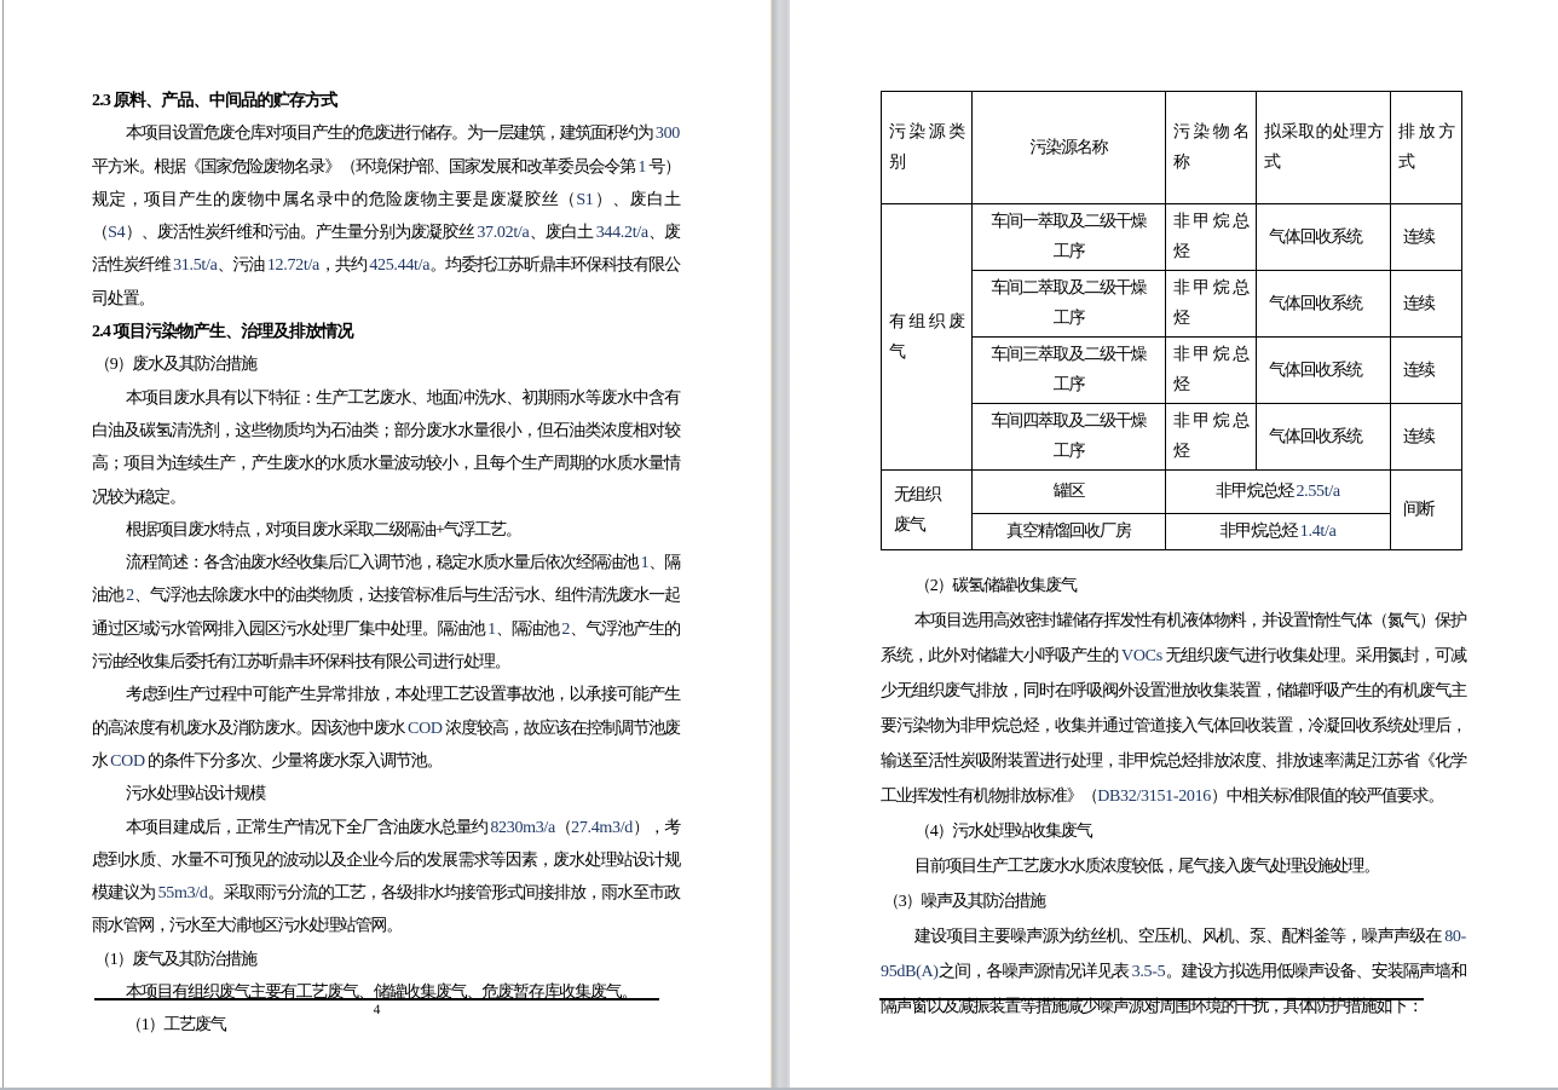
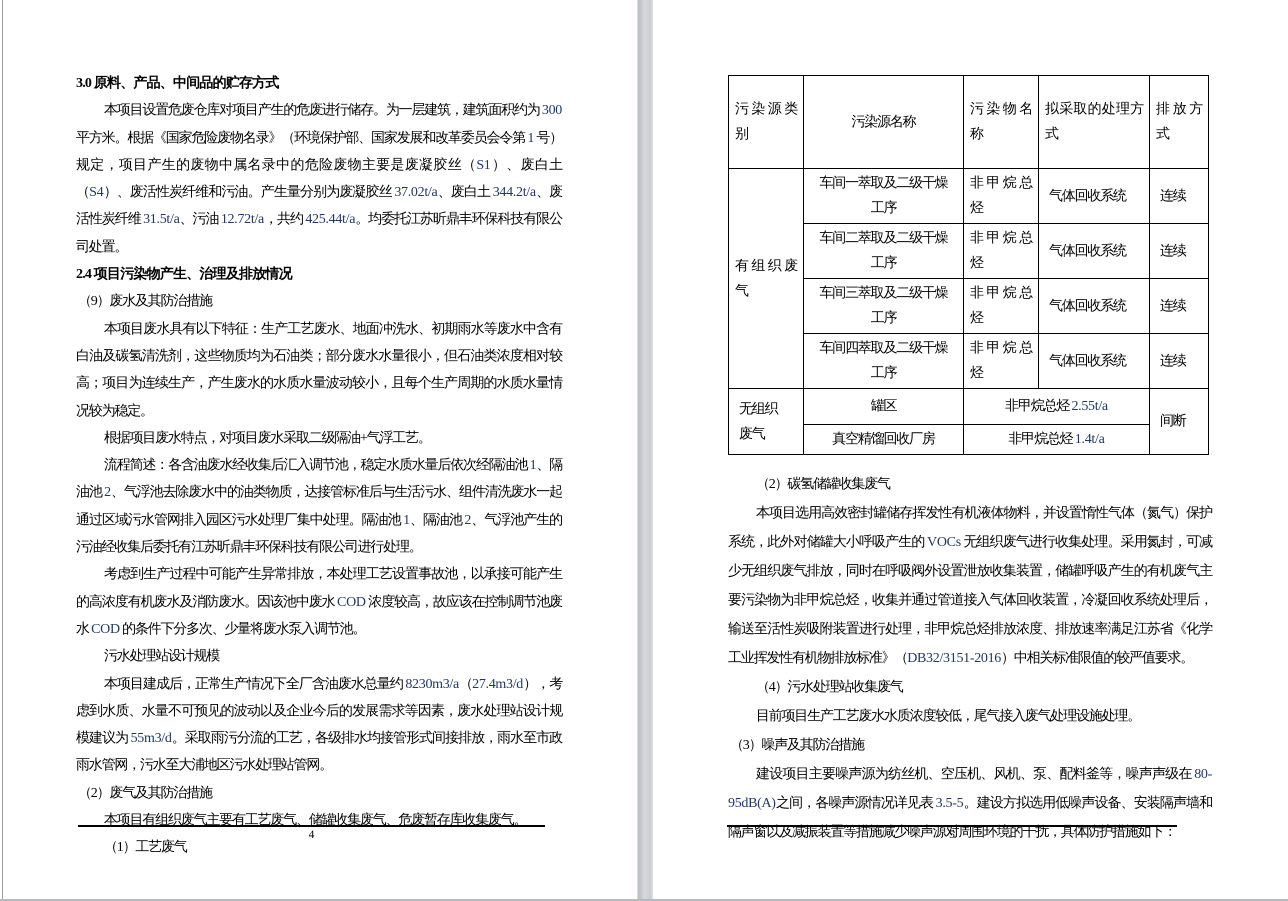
- 2.3 原料、产品、中间品的贮存方式
+ 3.0 原料、产品、中间品的贮存方式
  本项目设置危废仓库对项目产生的危废进行储存。为一层建筑，建筑面积约为 300 平方米。根据《国家危险废物名录》（环境保护部、国家发展和改革委员会令第 1 号）规定，项目产生的废物中属名录中的危险废物主要是废凝胶丝（S1）、废白土（S4）、废活性炭纤维和污油。产生量分别为废凝胶丝 37.02t/a、废白土 344.2t/a、废活性炭纤维 31.5t/a、污油 12.72t/a，共约 425.44t/a。均委托江苏昕鼎丰环保科技有限公司处置。
  2.4 项目污染物产生、治理及排放情况
  （9）废水及其防治措施
  本项目废水具有以下特征：生产工艺废水、地面冲洗水、初期雨水等废水中含有白油及碳氢清洗剂，这些物质均为石油类；部分废水水量很小，但石油类浓度相对较高；项目为连续生产，产生废水的水质水量波动较小，且每个生产周期的水质水量情况较为稳定。
  根据项目废水特点，对项目废水采取二级隔油+气浮工艺。
  流程简述：各含油废水经收集后汇入调节池，稳定水质水量后依次经隔油池 1、隔油池 2、气浮池去除废水中的油类物质，达接管标准后与生活污水、组件清洗废水一起通过区域污水管网排入园区污水处理厂集中处理。隔油池 1、隔油池 2、气浮池产生的污油经收集后委托有江苏昕鼎丰环保科技有限公司进行处理。
  考虑到生产过程中可能产生异常排放，本处理工艺设置事故池，以承接可能产生的高浓度有机废水及消防废水。因该池中废水 COD 浓度较高，故应该在控制调节池废水 COD 的条件下分多次、少量将废水泵入调节池。
  污水处理站设计规模
  本项目建成后，正常生产情况下全厂含油废水总量约 8230m3/a（27.4m3/d），考虑到水质、水量不可预见的波动以及企业今后的发展需求等因素，废水处理站设计规模建议为 55m3/d。采取雨污分流的工艺，各级排水均接管形式间接排放，雨水至市政雨水管网，污水至大浦地区污水处理站管网。
- （1）废气及其防治措施
+ （2）废气及其防治措施
  本项目有组织废气主要有工艺废气、储罐收集废气、危废暂存库收集废气。
  （1）工艺废气
  4
  污染源类别	污染源名称	污染物名称	拟采取的处理方式	排放方式
  有组织废气	车间一萃取及二级干燥工序	非甲烷总烃	气体回收系统	连续
  车间二萃取及二级干燥工序	非甲烷总烃	气体回收系统	连续
  车间三萃取及二级干燥工序	非甲烷总烃	气体回收系统	连续
  车间四萃取及二级干燥工序	非甲烷总烃	气体回收系统	连续
  无组织废气	罐区	非甲烷总烃 2.55t/a	间断
  真空精馏回收厂房	非甲烷总烃 1.4t/a
  （2）碳氢储罐收集废气
  本项目选用高效密封罐储存挥发性有机液体物料，并设置惰性气体（氮气）保护系统，此外对储罐大小呼吸产生的 VOCs 无组织废气进行收集处理。采用氮封，可减少无组织废气排放，同时在呼吸阀外设置泄放收集装置，储罐呼吸产生的有机废气主要污染物为非甲烷总烃，收集并通过管道接入气体回收装置，冷凝回收系统处理后，输送至活性炭吸附装置进行处理，非甲烷总烃排放浓度、排放速率满足江苏省《化学工业挥发性有机物排放标准》（DB32/3151-2016）中相关标准限值的较严值要求。
  （4）污水处理站收集废气
  目前项目生产工艺废水水质浓度较低，尾气接入废气处理设施处理。
  （3）噪声及其防治措施
  建设项目主要噪声源为纺丝机、空压机、风机、泵、配料釜等，噪声声级在 80-95dB(A)之间，各噪声源情况详见表 3.5-5。建设方拟选用低噪声设备、安装隔声墙和隔声窗以及减振装置等措施减少噪声源对周围环境的干扰，具体防护措施如下：
  5
